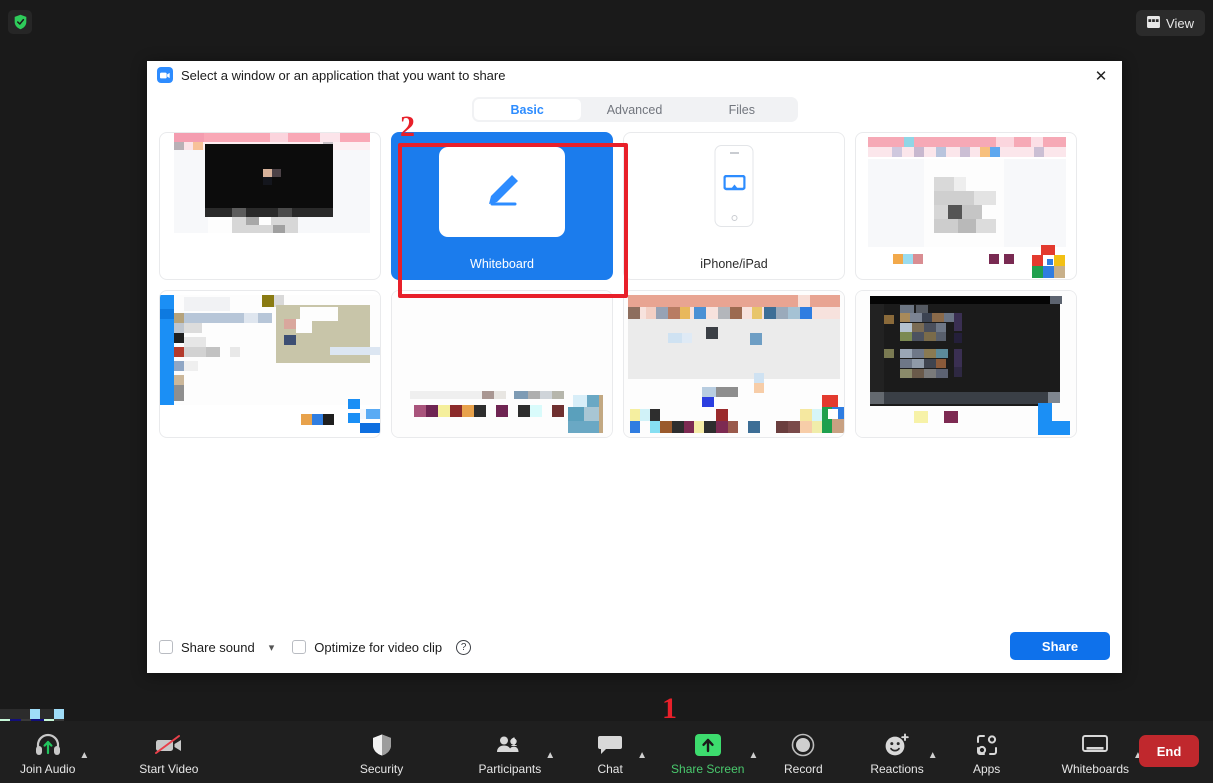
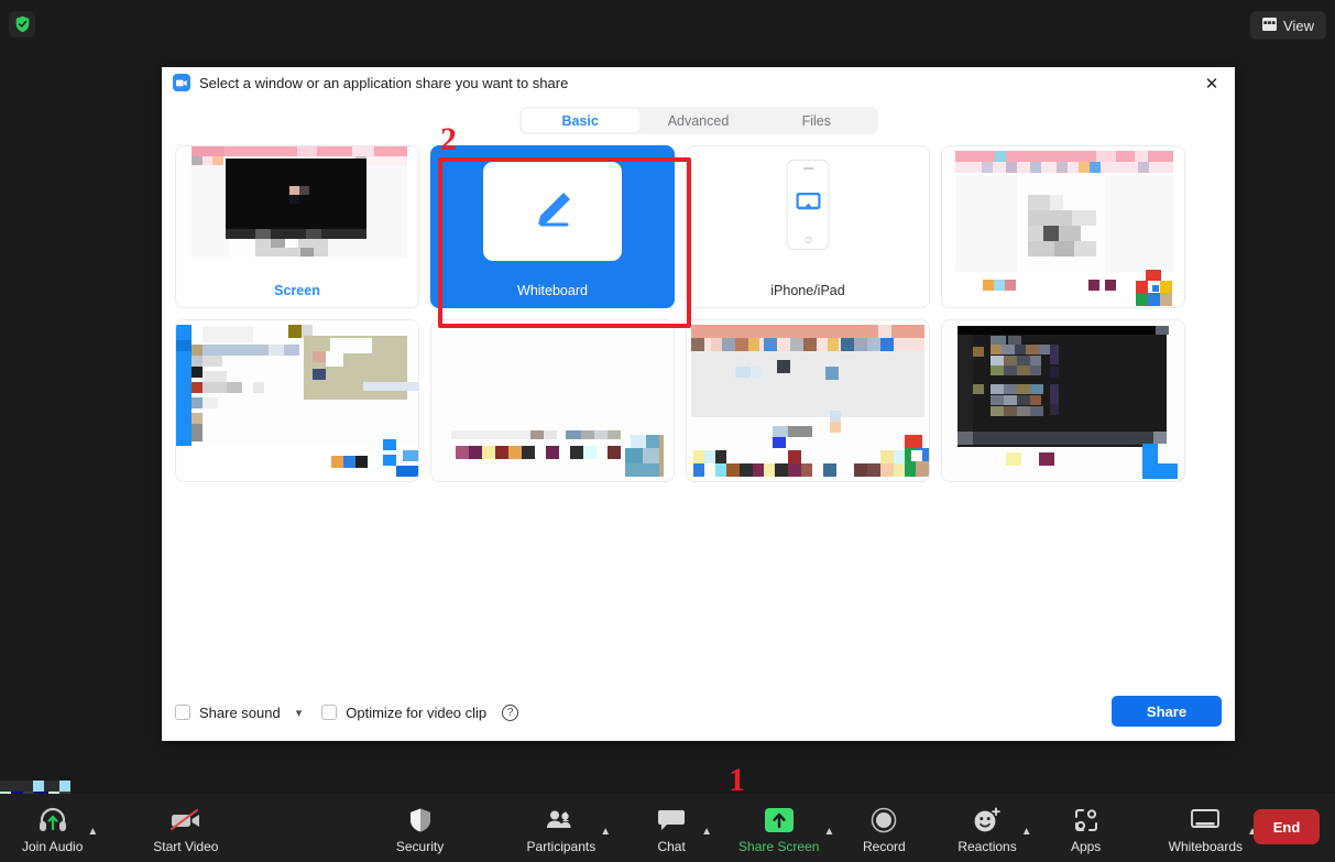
  View
- Select a window or an application that you want to share
+ Select a window or an application share you want to share
  ✕
  Basic
  Advanced
  Files
+ Screen
  Whiteboard
  iPhone/iPad
  Share sound
  ▾
  Optimize for video clip
  ?
  Share
  2
  1
  Join Audio
  ▲
  Start Video
  Security
  1
  Participants
  ▲
  Chat
  ▲
  Share Screen
  ▲
  Record
  Reactions
  ▲
  Apps
  Whiteboards
  ▲
  End
